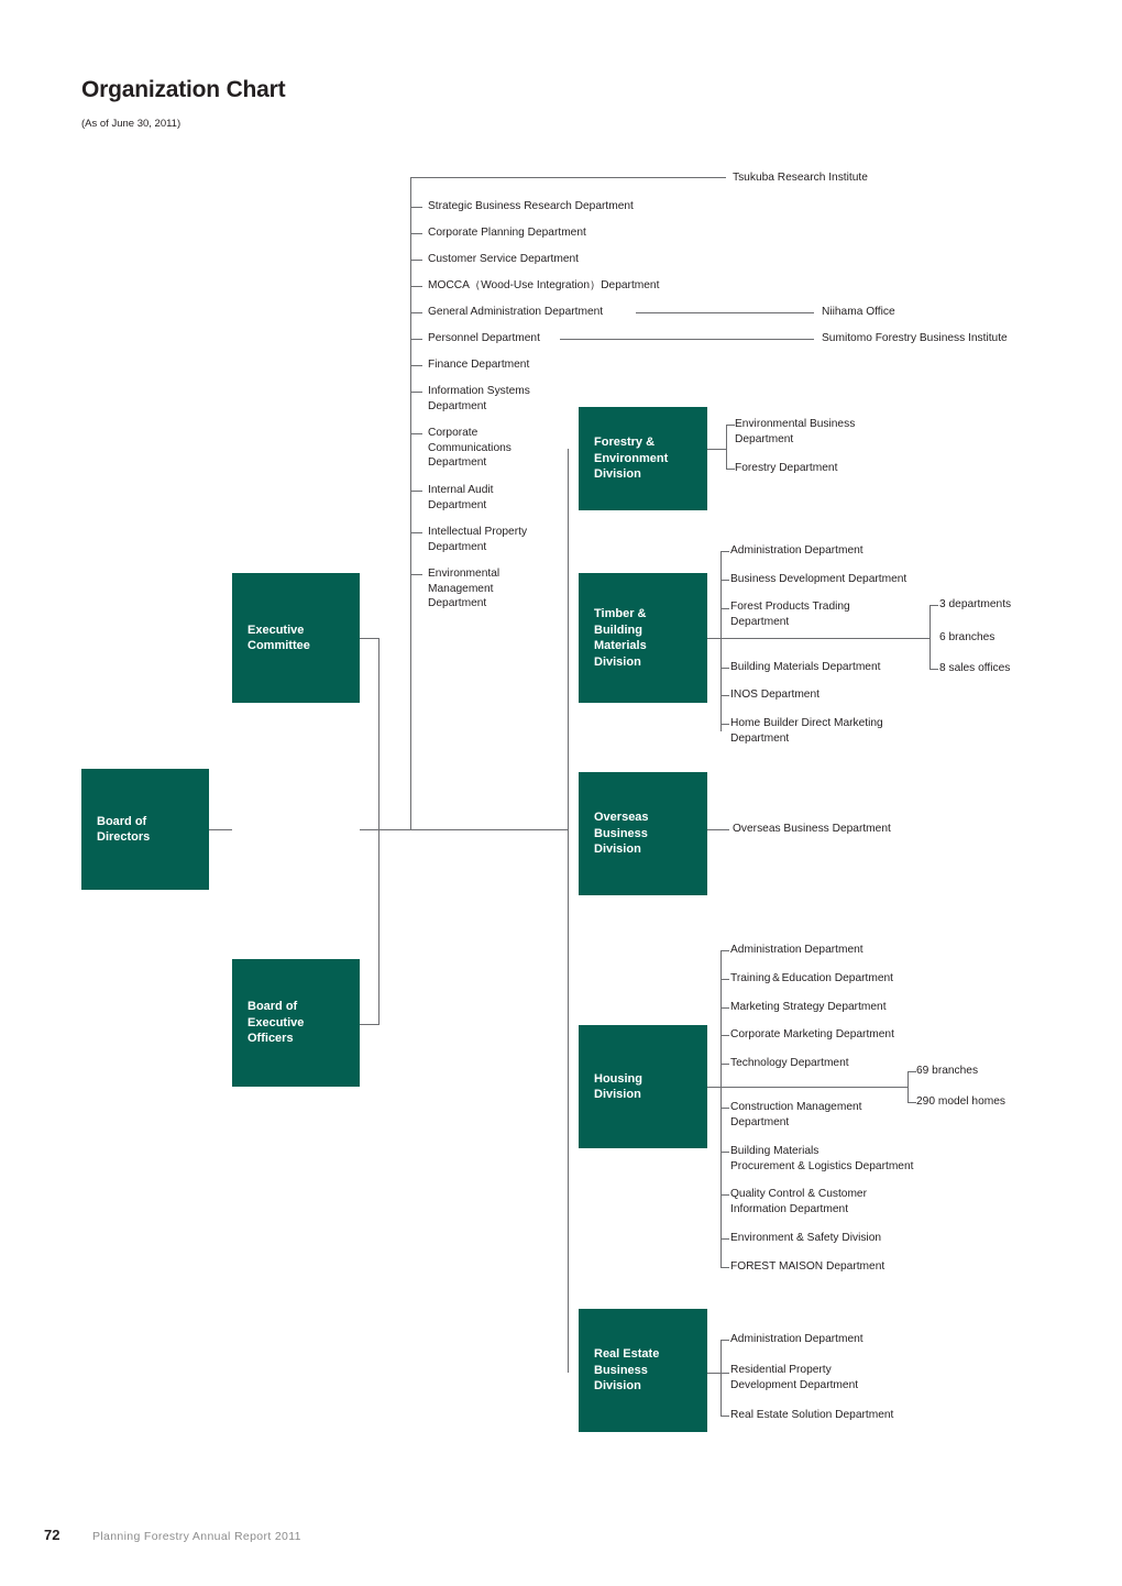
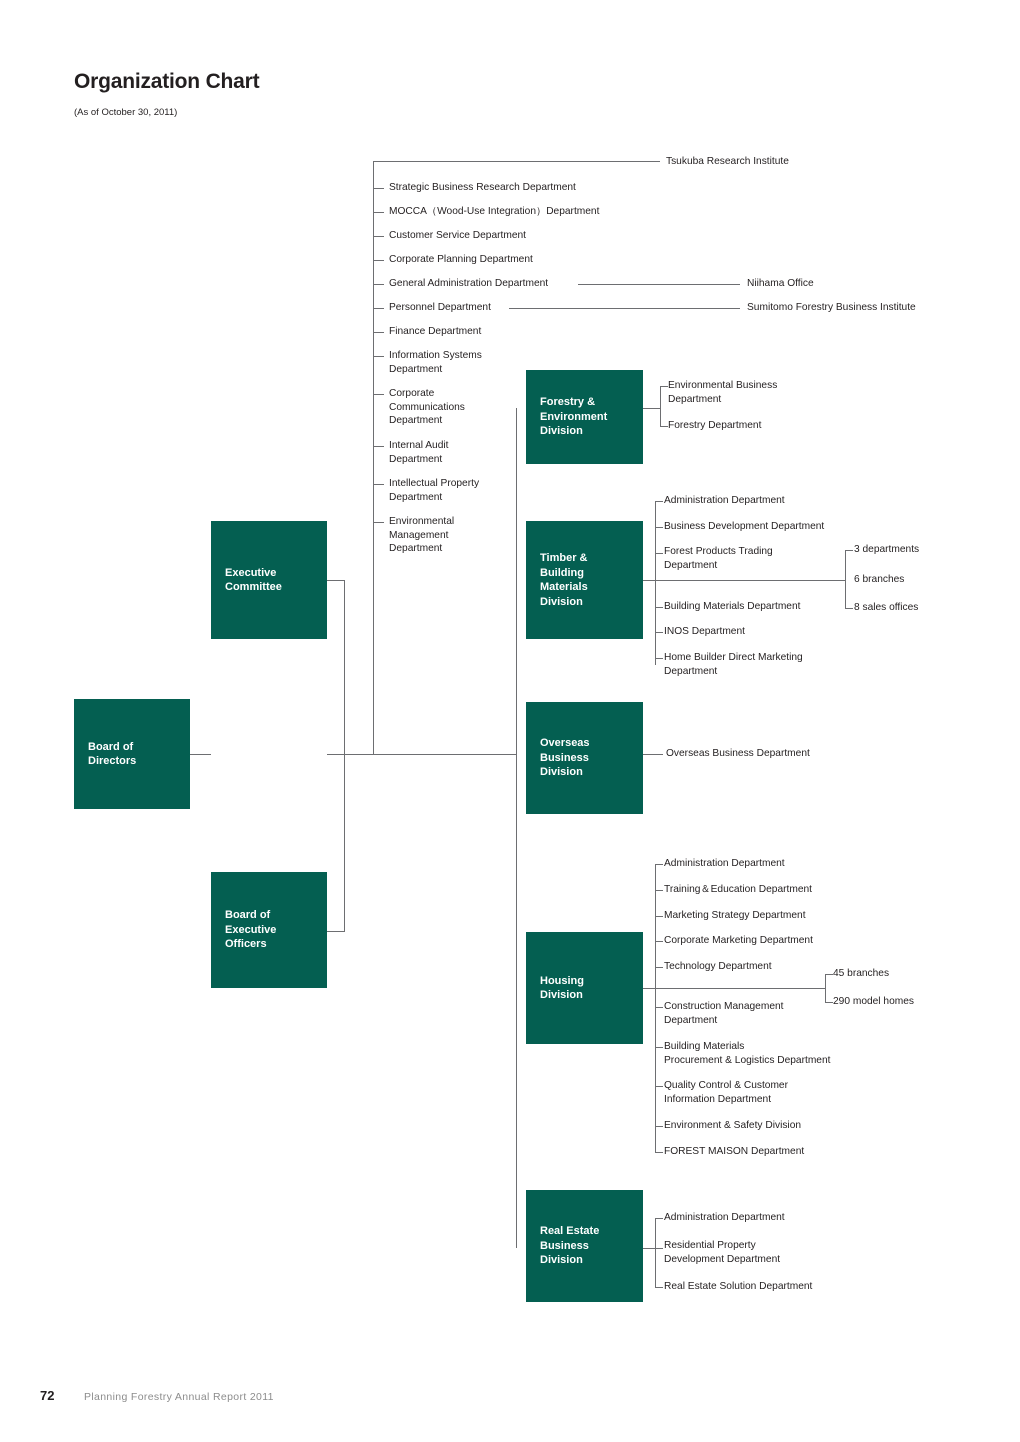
  Organization Chart
- (As of June 30, 2011)
+ (As of October 30, 2011)
  Board of
  Directors
  Executive
  Committee
  Board of
  Executive
  Officers
  Tsukuba Research Institute
  Strategic Business Research Department
- Corporate Planning Department
+ MOCCA（Wood-Use Integration）Department
  Customer Service Department
- MOCCA（Wood-Use Integration）Department
+ Corporate Planning Department
  General Administration Department
  Niihama Office
  Personnel Department
  Sumitomo Forestry Business Institute
  Finance Department
  Information Systems
  Department
  Corporate
  Communications
  Department
  Internal Audit
  Department
  Intellectual Property
  Department
  Environmental
  Management
  Department
  Forestry &
  Environment
  Division
  Environmental Business
  Department
  Forestry Department
  Timber &
  Building
  Materials
  Division
  Administration Department
  Business Development Department
  Forest Products Trading
  Department
  Building Materials Department
  INOS Department
  Home Builder Direct Marketing
  Department
  3 departments
  6 branches
  8 sales offices
  Overseas
  Business
  Division
  Overseas Business Department
  Housing
  Division
  Administration Department
  Training＆Education Department
  Marketing Strategy Department
  Corporate Marketing Department
  Technology Department
  Construction Management
  Department
  Building Materials
  Procurement & Logistics Department
  Quality Control & Customer
  Information Department
  Environment & Safety Division
  FOREST MAISON Department
- 69 branches
+ 45 branches
  290 model homes
  Real Estate
  Business
  Division
  Administration Department
  Residential Property
  Development Department
  Real Estate Solution Department
  72
  Planning Forestry Annual Report 2011
